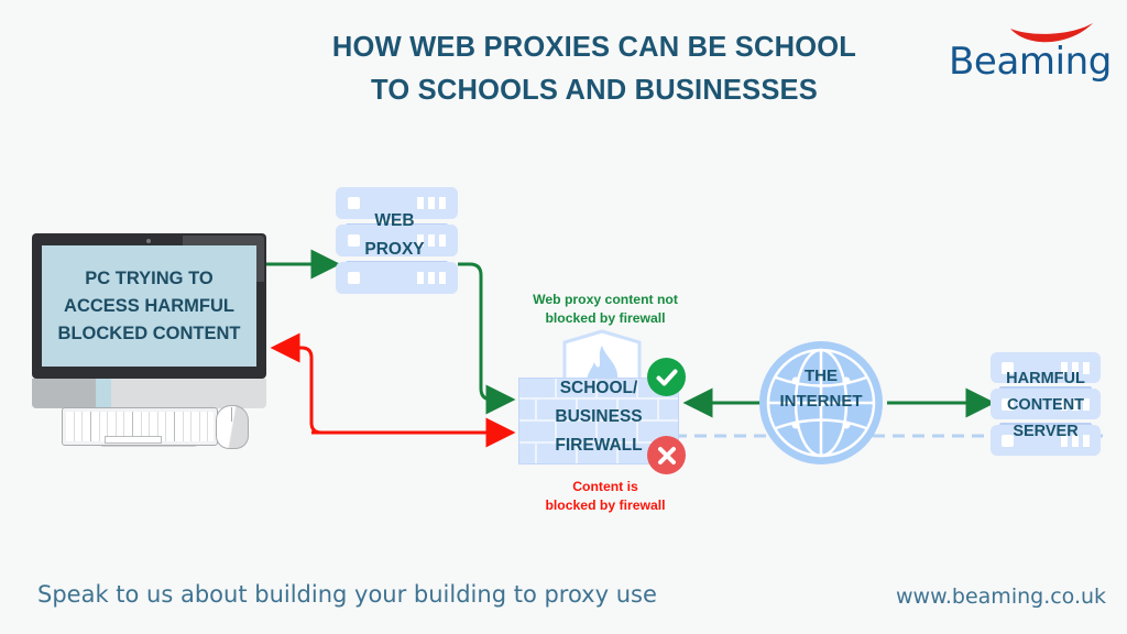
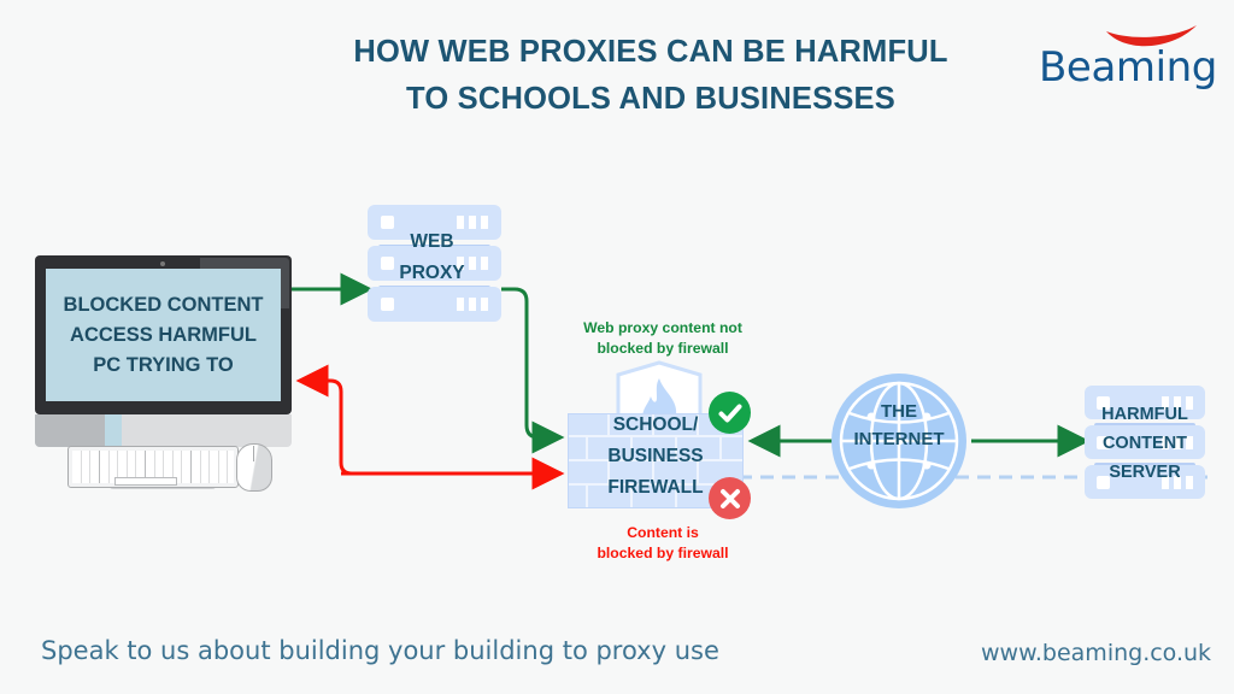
- HOW WEB PROXIES CAN BE SCHOOL
+ HOW WEB PROXIES CAN BE HARMFUL
  TO SCHOOLS AND BUSINESSES
  Beaming
- PC TRYING TO
+ BLOCKED CONTENT
  ACCESS HARMFUL
- BLOCKED CONTENT
+ PC TRYING TO
  WEB
  PROXY
  SCHOOL/
  BUSINESS
  FIREWALL
  THE
  INTERNET
  HARMFUL
  CONTENT
  SERVER
  Web proxy content not
  blocked by firewall
  Content is
  blocked by firewall
  Speak to us about building your building to proxy use
  www.beaming.co.uk
